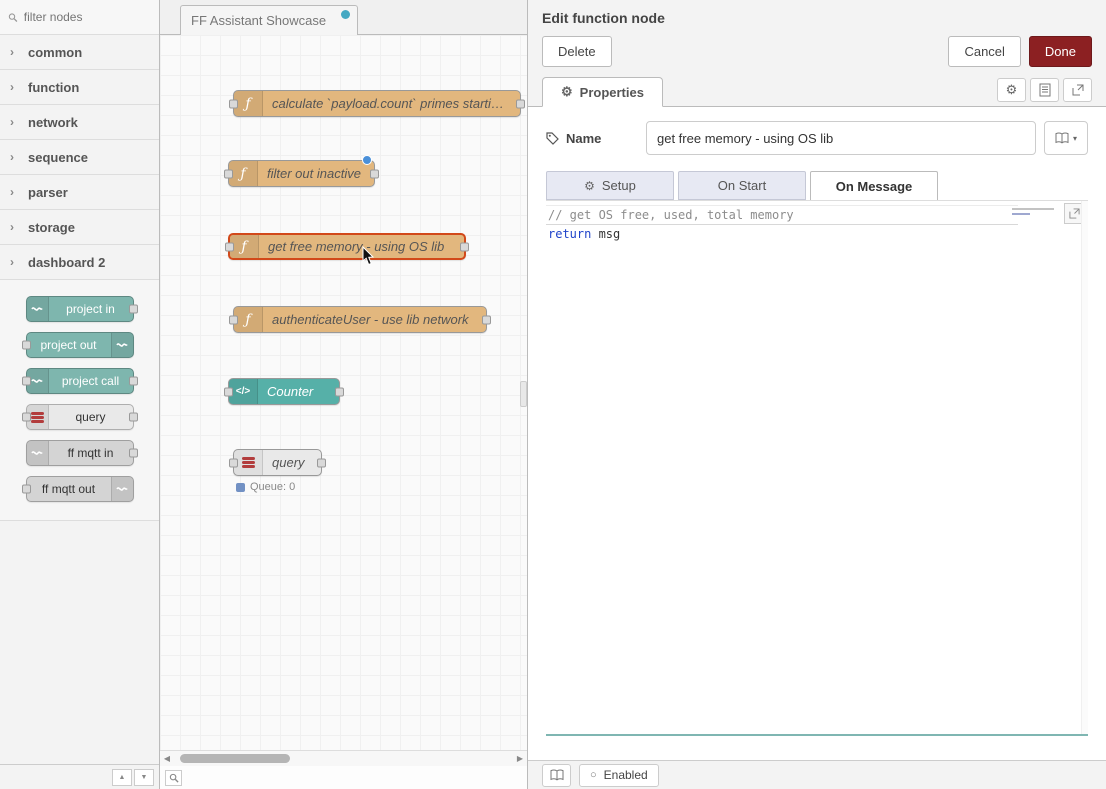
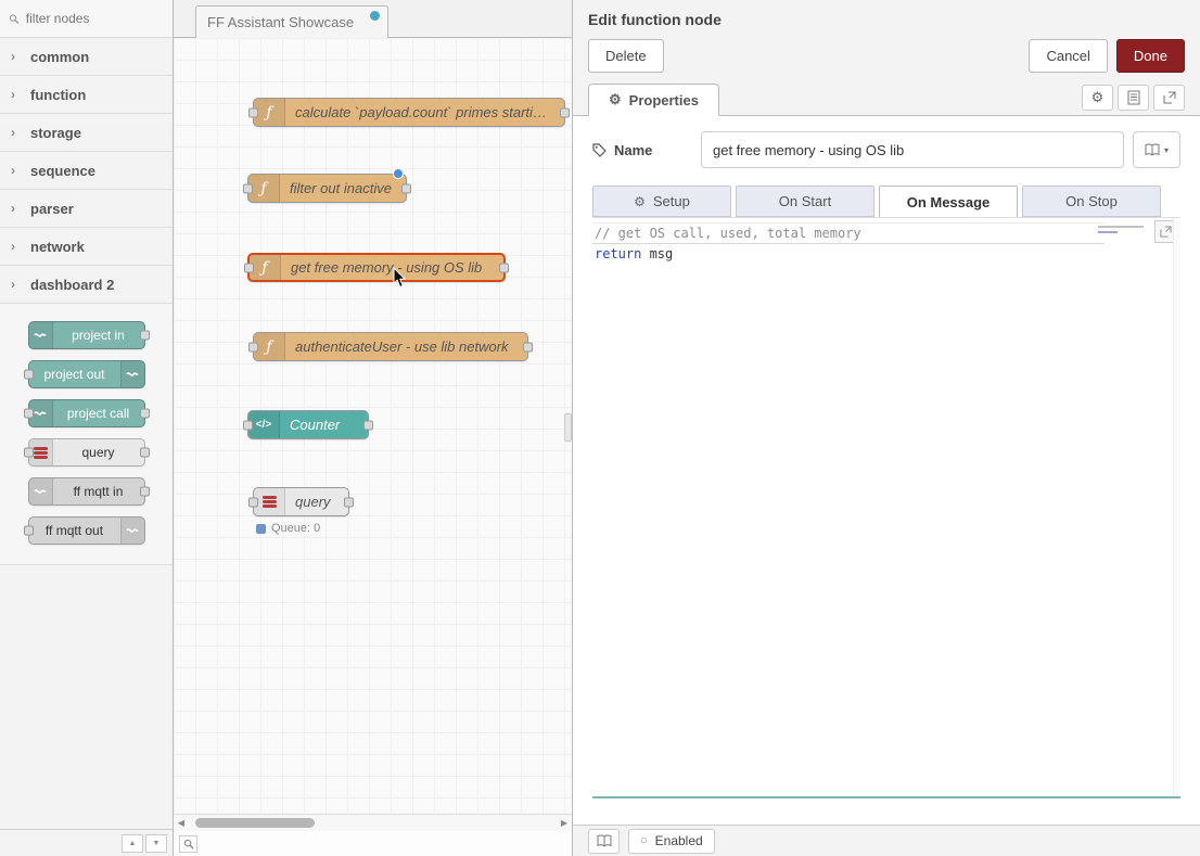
  filter nodes
  ›
  common
  ›
  function
  ›
- network
+ storage
  ›
  sequence
  ›
  parser
  ›
- storage
+ network
  ›
  dashboard 2
  project in
  project out
  project call
  query
  ff mqtt in
  ff mqtt out
  FF Assistant Showcase
  ƒ
  calculate `payload.count` primes starting a
  ƒ
  filter out inactive
  ƒ
  get free memory - using OS lib
  ƒ
  authenticateUser - use lib network
  </>
  Counter
  query
  Queue: 0
  ◀
  ▶
  Edit function node
  Delete
  Cancel
  Done
  ⚙
  Properties
  ⚙
  Name
  get free memory - using OS lib
  ▾
  ⚙
  Setup
  On Start
  On Message
+ On Stop
- // get OS free, used, total memory
+ // get OS call, used, total memory
  return msg
  ○
  Enabled
